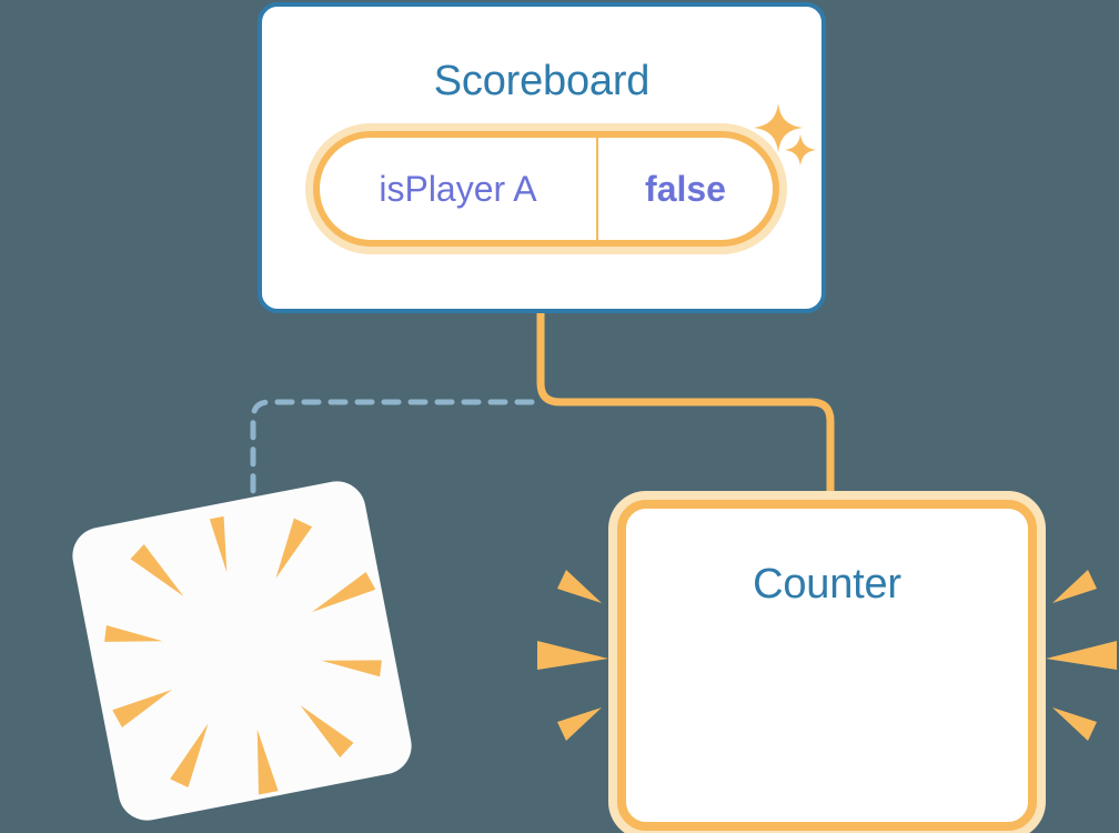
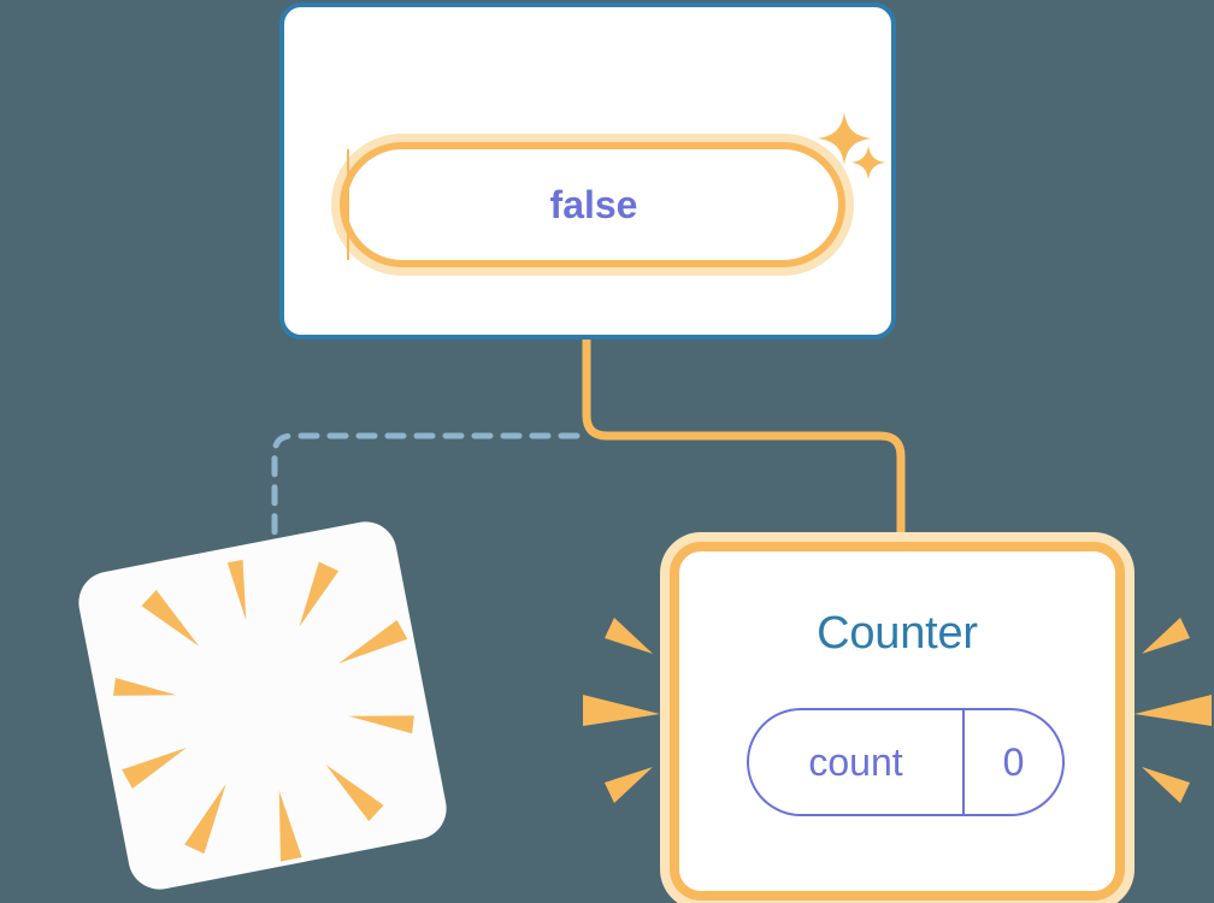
- Scoreboard
- isPlayer A
  false
  Counter
+ count
+ 0
